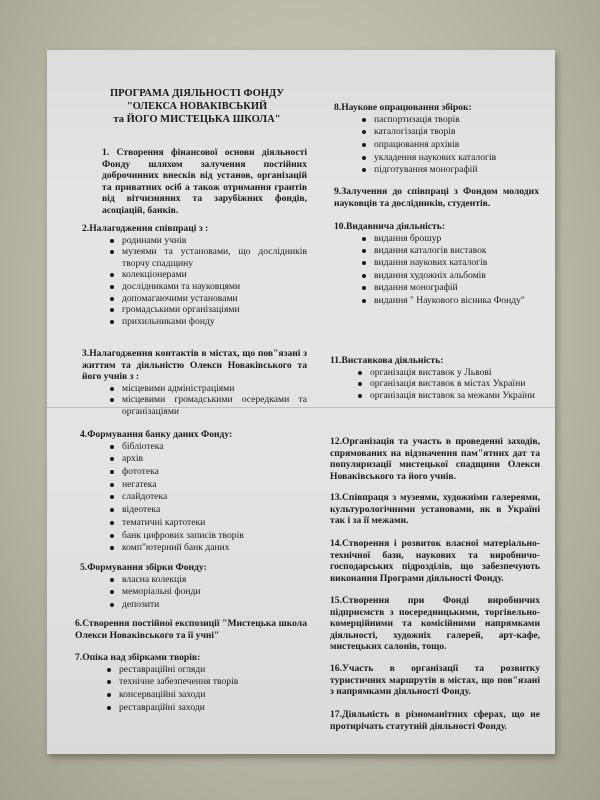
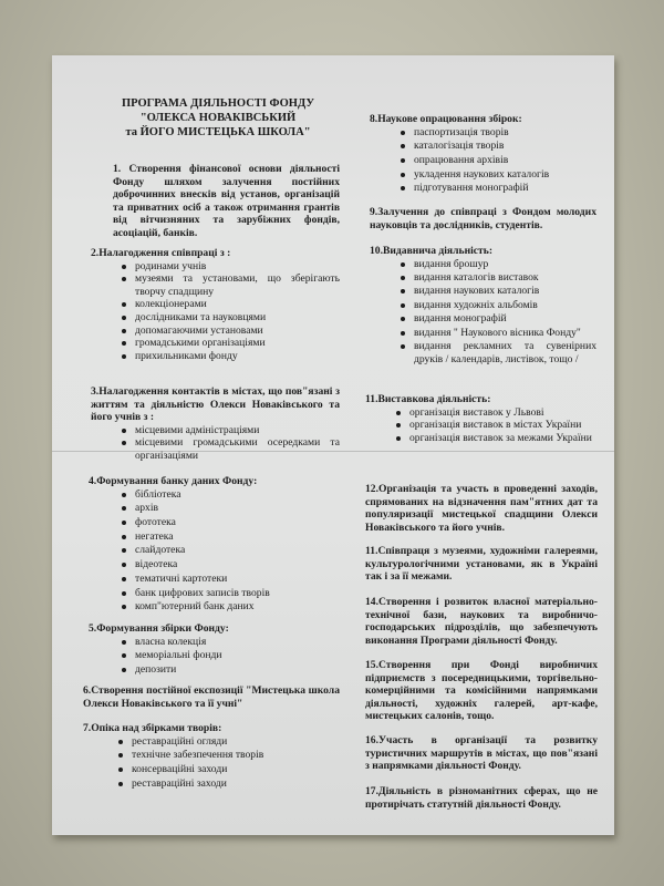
  ПРОГРАМА ДІЯЛЬНОСТІ ФОНДУ
  "ОЛЕКСА НОВАКІВСЬКИЙ
  та ЙОГО МИСТЕЦЬКА ШКОЛА"
  1. Створення фінансової основи діяльності Фонду шляхом залучення постійних доброчинних внесків від установ, організацій та приватних осіб а також отримання грантів від вітчизняних та зарубіжних фондів, асоціацій, банків.
  2.Налагодження співпраці з :
  родинами учнів
- музеями та установами, що дослідників творчу спадщину
+ музеями та установами, що зберігають творчу спадщину
  колекціонерами
  дослідниками та науковцями
  допомагаючими установами
  громадськими організаціями
  прихильниками фонду
  3.Налагодження контактів в містах, що пов"язані з життям та діяльністю Олекси Новаківського та його учнів з :
  місцевими адміністраціями
  місцевими громадськими осередками та організаціями
  4.Формування банку даних Фонду:
  бібліотека
  архів
  фототека
  негатека
  слайдотека
  відеотека
  тематичні картотеки
  банк цифрових записів творів
  комп"ютерний банк даних
  5.Формування збірки Фонду:
  власна колекція
  меморіальні фонди
  депозити
  6.Створення постійної експозиції "Мистецька школа Олекси Новаківського та її учні"
  7.Опіка над збірками творів:
  реставраційні огляди
  технічне забезпечення творів
  консерваційні заходи
  реставраційні заходи
  8.Наукове опрацювання збірок:
  паспортизація творів
  каталогізація творів
  опрацювання архівів
  укладення наукових каталогів
  підготування монографій
  9.Залучення до співпраці з Фондом молодих науковців та дослідників, студентів.
  10.Видавнича діяльність:
  видання брошур
  видання каталогів виставок
  видання наукових каталогів
  видання художніх альбомів
  видання монографій
  видання " Наукового вісника Фонду"
+ видання рекламних та сувенірних друків / календарів, листівок, тощо /
  11.Виставкова діяльність:
  організація виставок у Львові
  організація виставок в містах України
  організація виставок за межами України
  12.Організація та участь в проведенні заходів, спрямованих на відзначення пам"ятних дат та популяризації мистецької спадщини Олекси Новаківського та його учнів.
- 13.Співпраця з музеями, художніми галереями, культурологічними установами, як в Україні так і за її межами.
+ 11.Співпраця з музеями, художніми галереями, культурологічними установами, як в Україні так і за її межами.
  14.Створення і розвиток власної матеріально-технічної бази, наукових та виробничо-господарських підрозділів, що забезпечують виконання Програми діяльності Фонду.
  15.Створення при Фонді виробничих підприємств з посередницькими, торгівельно-комерційними та комісійними напрямками діяльності, художніх галерей, арт-кафе, мистецьких салонів, тощо.
  16.Участь в організації та розвитку туристичних маршрутів в містах, що пов"язані з напрямками діяльності Фонду.
  17.Діяльність в різноманітних сферах, що не протирічать статутній діяльності Фонду.
